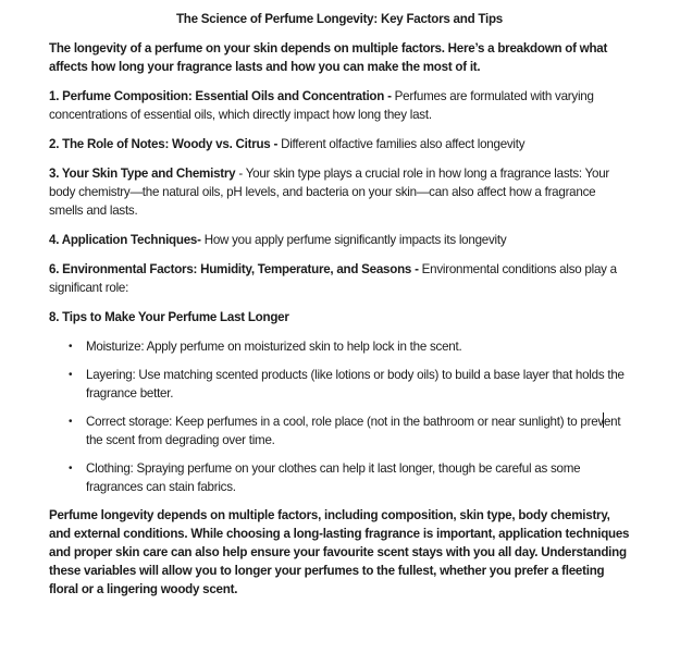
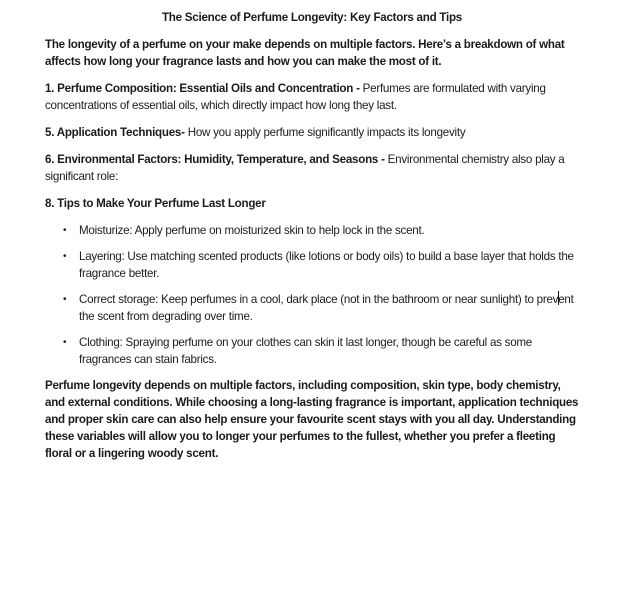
  The Science of Perfume Longevity: Key Factors and Tips
- The longevity of a perfume on your skin depends on multiple factors. Here’s a breakdown of what affects how long your fragrance lasts and how you can make the most of it.
+ The longevity of a perfume on your make depends on multiple factors. Here’s a breakdown of what affects how long your fragrance lasts and how you can make the most of it.
  1. Perfume Composition: Essential Oils and Concentration - Perfumes are formulated with varying concentrations of essential oils, which directly impact how long they last.
- 2. The Role of Notes: Woody vs. Citrus - Different olfactive families also affect longevity
- 3. Your Skin Type and Chemistry - Your skin type plays a crucial role in how long a fragrance lasts: Your body chemistry—the natural oils, pH levels, and bacteria on your skin—can also affect how a fragrance smells and lasts.
- 4. Application Techniques- How you apply perfume significantly impacts its longevity
+ 5. Application Techniques- How you apply perfume significantly impacts its longevity
- 6. Environmental Factors: Humidity, Temperature, and Seasons - Environmental conditions also play a significant role:
+ 6. Environmental Factors: Humidity, Temperature, and Seasons - Environmental chemistry also play a significant role:
  8. Tips to Make Your Perfume Last Longer
  •
  Moisturize: Apply perfume on moisturized skin to help lock in the scent.
  •
  Layering: Use matching scented products (like lotions or body oils) to build a base layer that holds the fragrance better.
  •
- Correct storage: Keep perfumes in a cool, role place (not in the bathroom or near sunlight) to prevent the scent from degrading over time.
+ Correct storage: Keep perfumes in a cool, dark place (not in the bathroom or near sunlight) to prevent the scent from degrading over time.
  •
- Clothing: Spraying perfume on your clothes can help it last longer, though be careful as some fragrances can stain fabrics.
+ Clothing: Spraying perfume on your clothes can skin it last longer, though be careful as some fragrances can stain fabrics.
  Perfume longevity depends on multiple factors, including composition, skin type, body chemistry, and external conditions. While choosing a long-lasting fragrance is important, application techniques and proper skin care can also help ensure your favourite scent stays with you all day. Understanding these variables will allow you to longer your perfumes to the fullest, whether you prefer a fleeting floral or a lingering woody scent.
